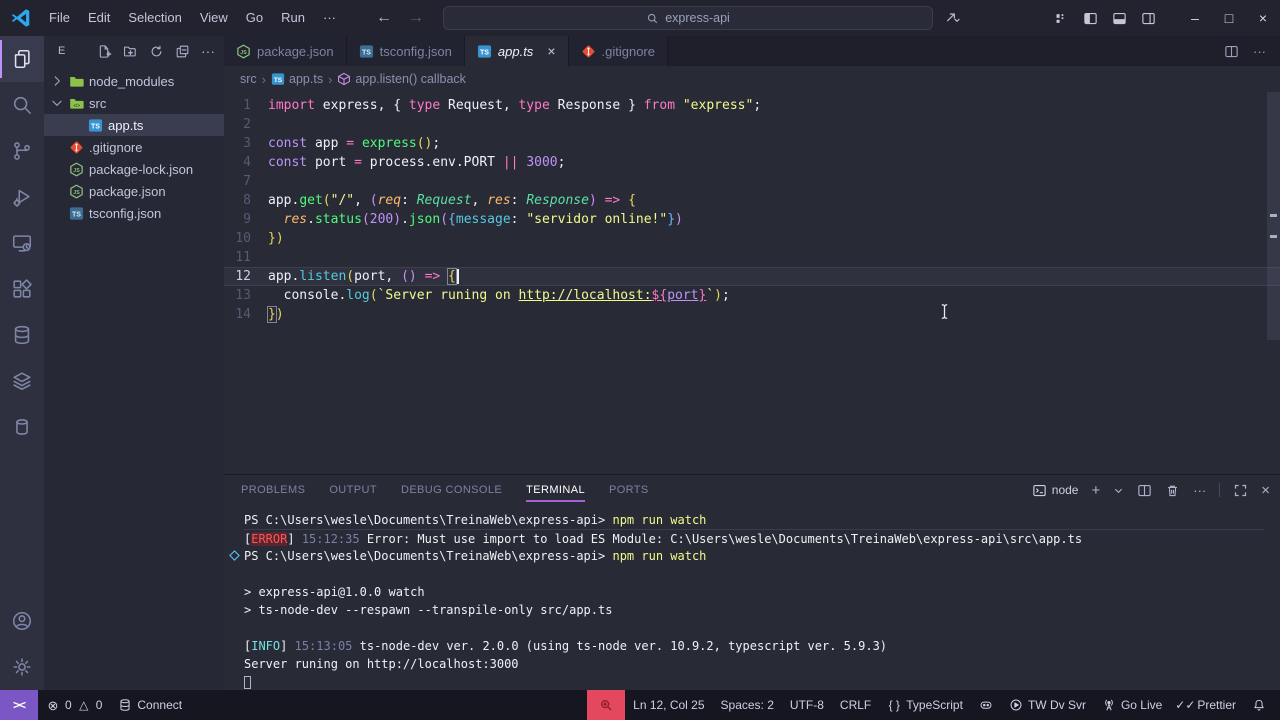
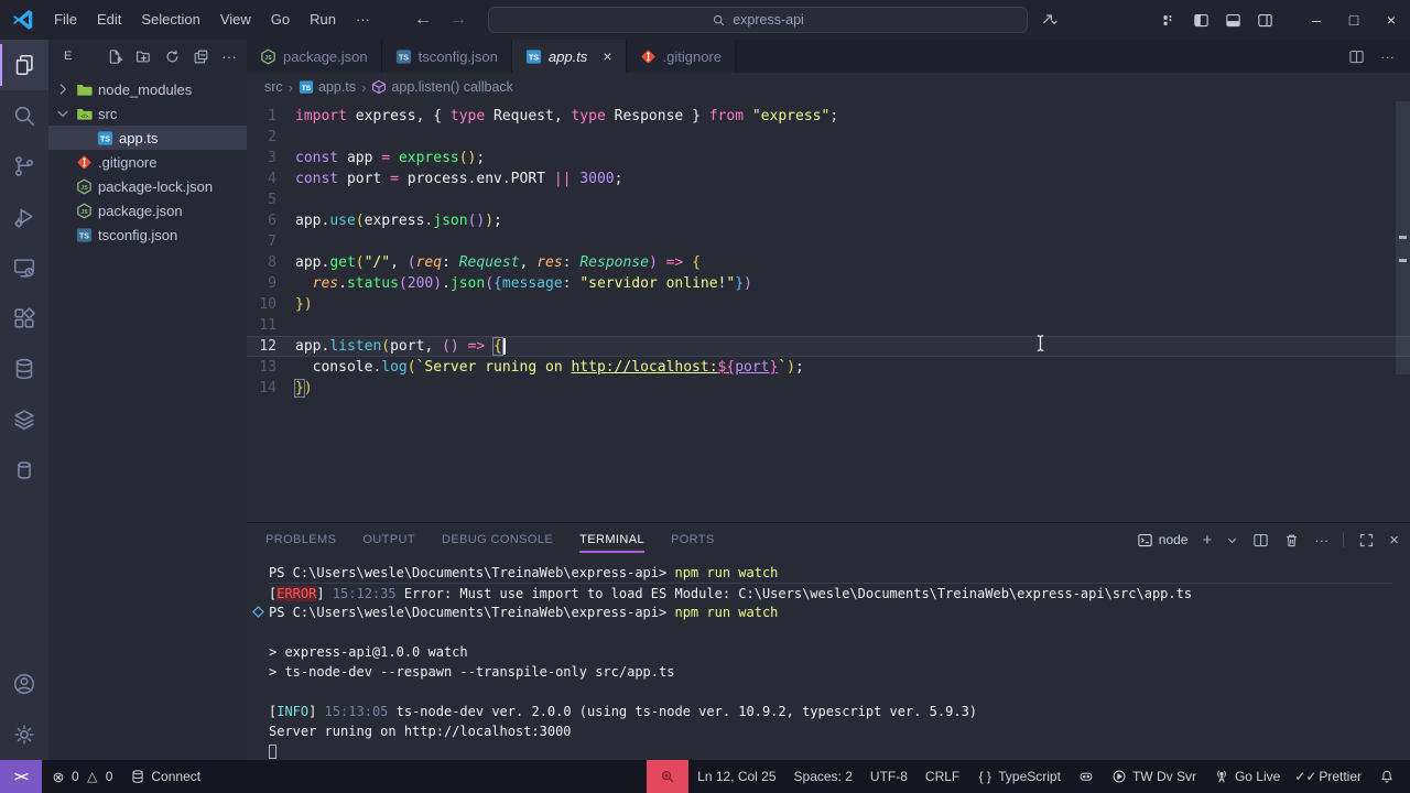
  File
  Edit
  Selection
  View
  Go
  Run
  ···
  ←
  →
  express-api
  –
  □
  ×
  E
  ···
  node_modules
  src
  app.ts
  .gitignore
  package-lock.json
  package.json
  tsconfig.json
  package.json
  tsconfig.json
  app.ts
  ×
  .gitignore
  ···
  src
  ›
  app.ts
  ›
  app.listen() callback
  1
  import express, { type Request, type Response } from "express";
  2
  3
  const app = express();
  4
  const port = process.env.PORT || 3000;
+ 5
+ 6
+ app.use(express.json());
  7
  8
  app.get("/", (req: Request, res: Response) => {
  9
  res.status(200).json({message: "servidor online!"})
  10
  })
  11
  12
  app.listen(port, () => {
  13
  console.log(`Server runing on http://localhost:${port}`);
  14
  })
  PROBLEMS
  OUTPUT
  DEBUG CONSOLE
  TERMINAL
  PORTS
  node
  +
  ···
  ×
  PS C:\Users\wesle\Documents\TreinaWeb\express-api> npm run watch
  [ERROR] 15:12:35 Error: Must use import to load ES Module: C:\Users\wesle\Documents\TreinaWeb\express-api\src\app.ts
  PS C:\Users\wesle\Documents\TreinaWeb\express-api> npm run watch
  > express-api@1.0.0 watch
  > ts-node-dev --respawn --transpile-only src/app.ts
  [INFO] 15:13:05 ts-node-dev ver. 2.0.0 (using ts-node ver. 10.9.2, typescript ver. 5.9.3)
  Server runing on http://localhost:3000
  ><
  ⊗
  0
  △
  0
  Connect
  Ln 12, Col 25
  Spaces: 2
  UTF-8
  CRLF
  { }
  TypeScript
  TW Dv Svr
  Go Live
  ✓✓
  Prettier
